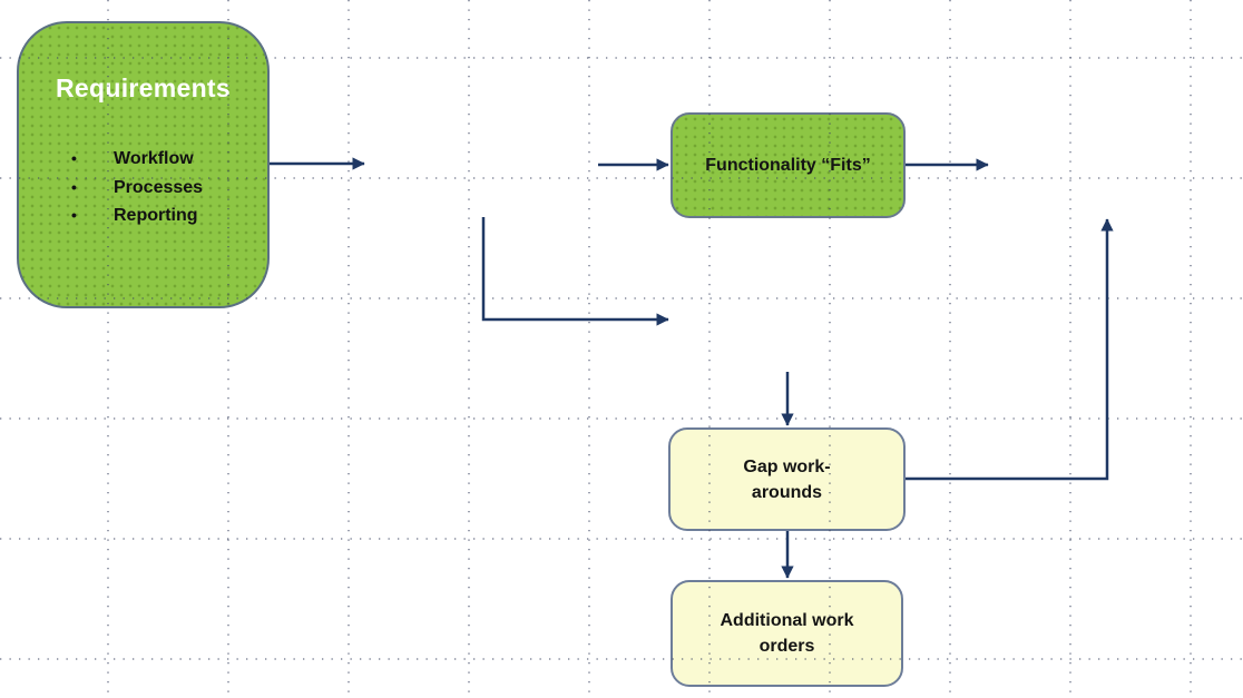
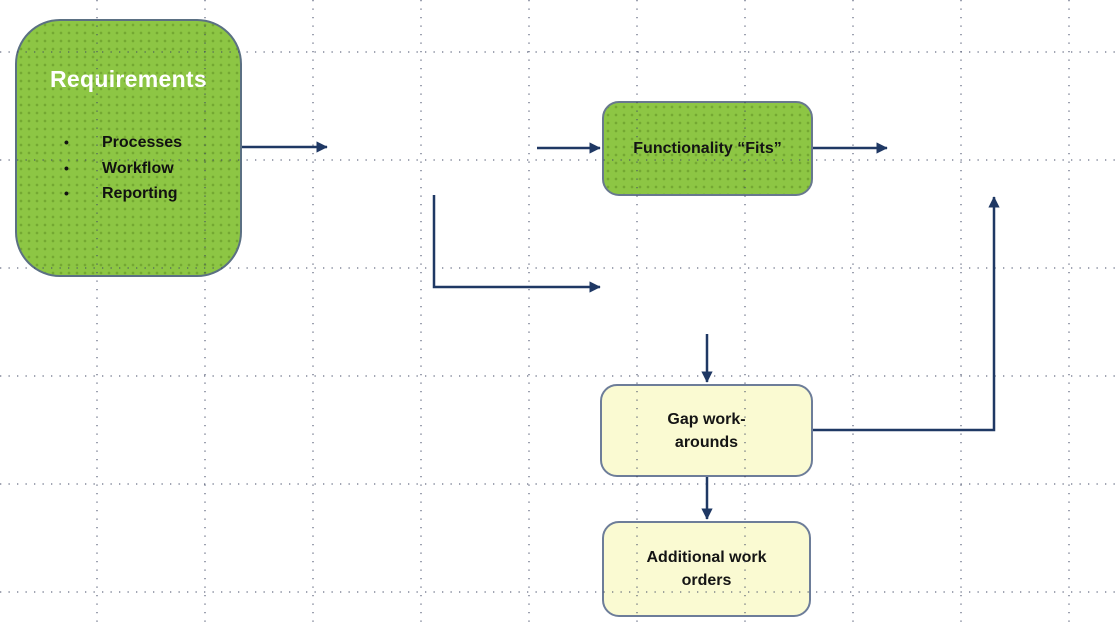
  Requirements
  •
- Workflow
+ Processes
  •
- Processes
+ Workflow
  •
  Reporting
  Functionality “Fits”
  Gap work-
  arounds
  Additional work
  orders
